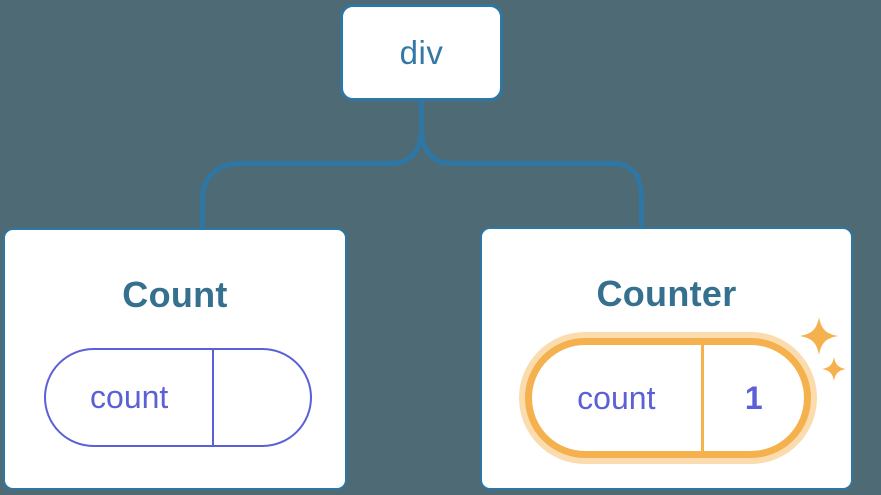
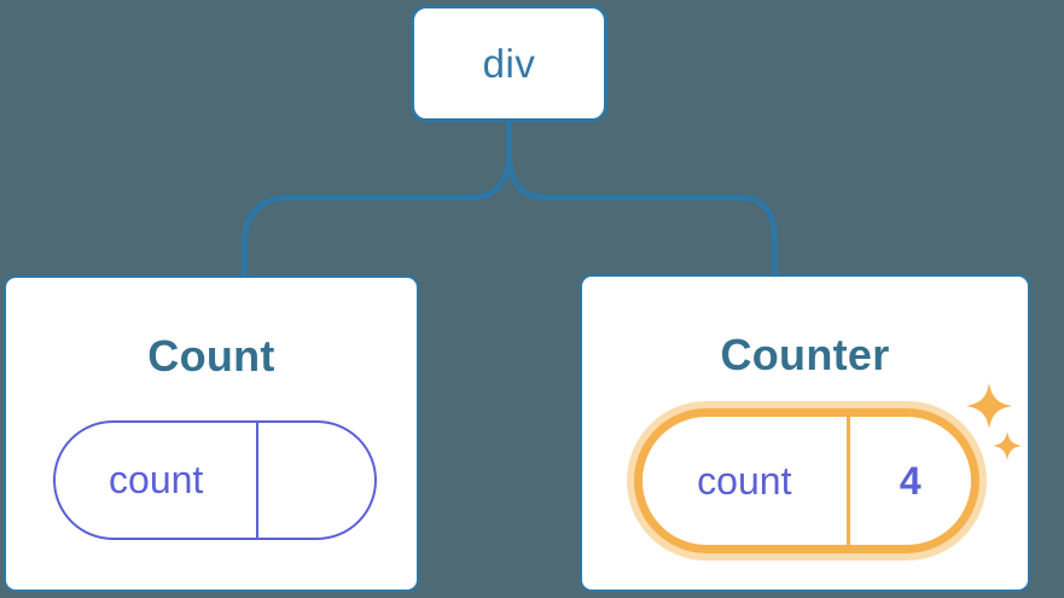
  div
  Count
  count
  Counter
  count
- 1
+ 4
